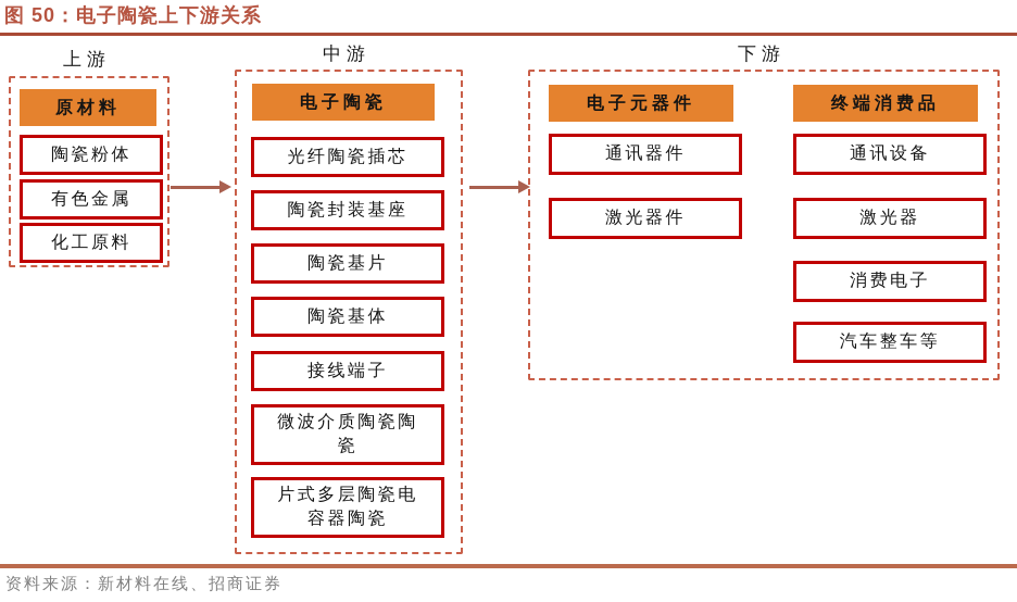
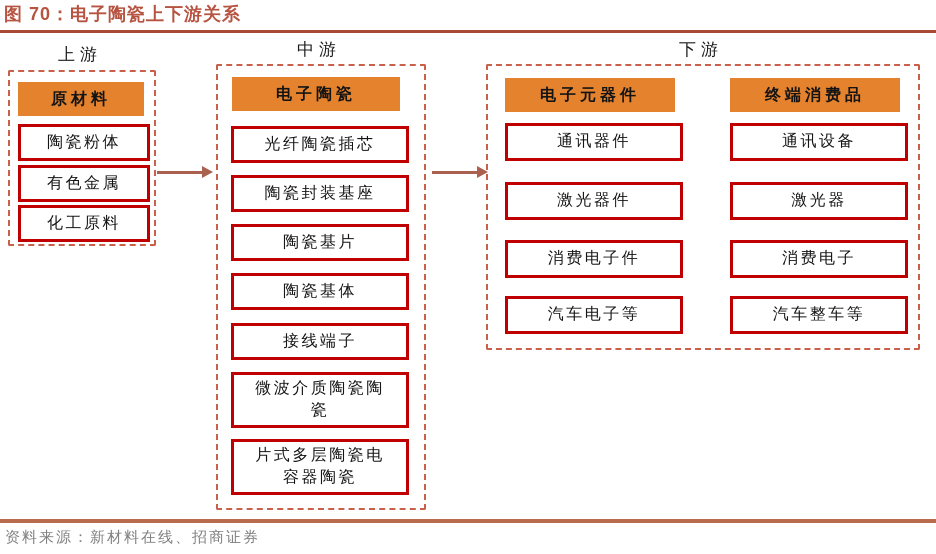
- 图 50：电子陶瓷上下游关系
+ 图 70：电子陶瓷上下游关系
  上游
  中游
  下游
  原材料
  陶瓷粉体
  有色金属
  化工原料
  电子陶瓷
  光纤陶瓷插芯
  陶瓷封装基座
  陶瓷基片
  陶瓷基体
  接线端子
  微波介质陶瓷陶瓷
  片式多层陶瓷电容器陶瓷
  电子元器件
  通讯器件
  激光器件
+ 消费电子件
+ 汽车电子等
  终端消费品
  通讯设备
  激光器
  消费电子
  汽车整车等
  资料来源：新材料在线、招商证券
